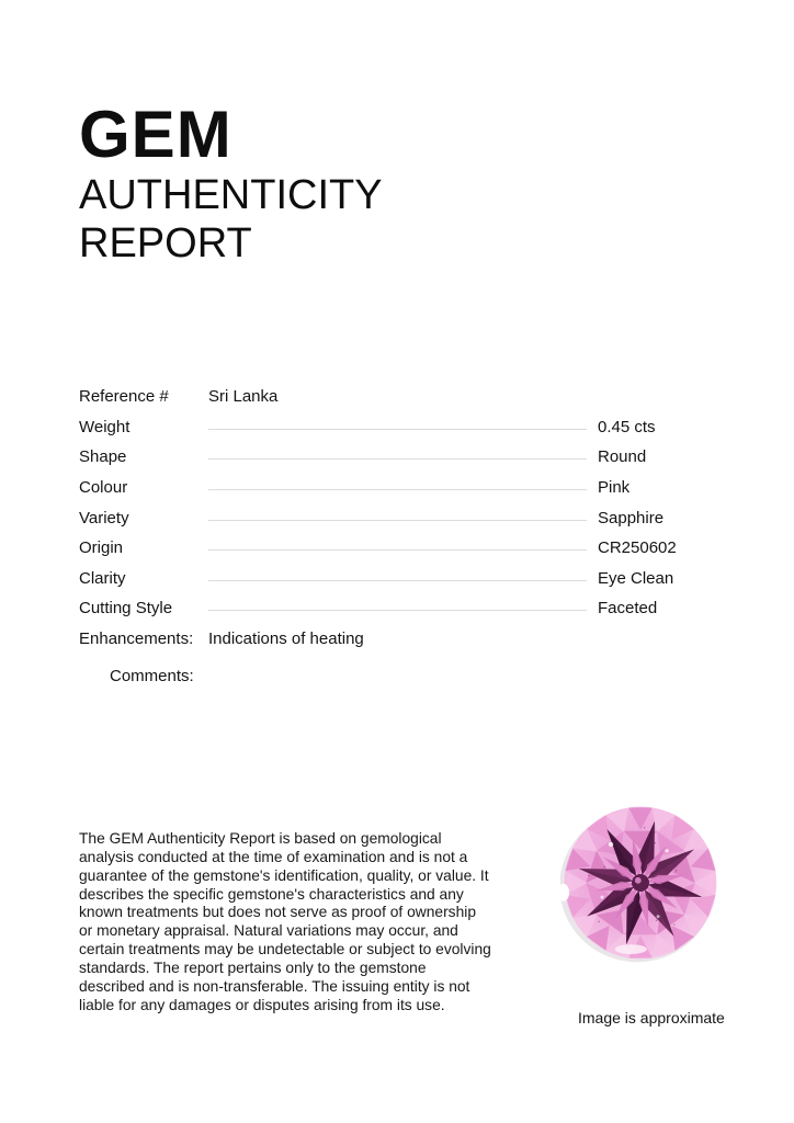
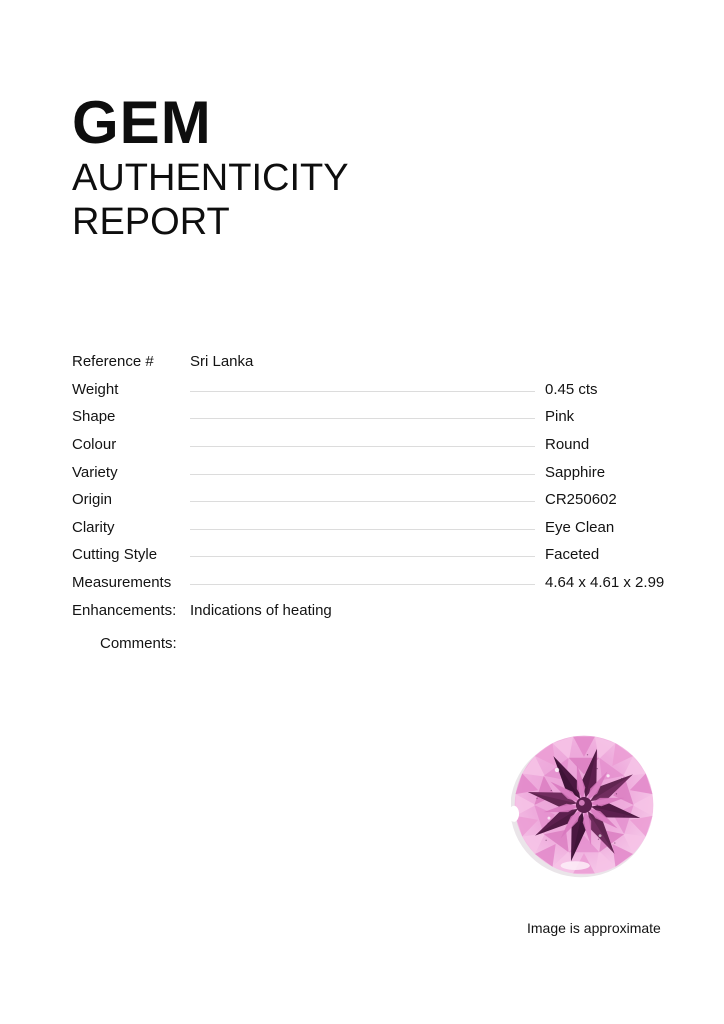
  GEM
  AUTHENTICITY
  REPORT
  Reference #
  Sri Lanka
  Weight
  0.45 cts
  Shape
- Round
+ Pink
  Colour
- Pink
+ Round
  Variety
  Sapphire
  Origin
  CR250602
  Clarity
  Eye Clean
  Cutting Style
  Faceted
+ Measurements
+ 4.64 x 4.61 x 2.99
  Enhancements:
  Indications of heating
  Comments:
- The GEM Authenticity Report is based on gemological analysis conducted at the time of examination and is not a guarantee of the gemstone's identification, quality, or value. It describes the specific gemstone's characteristics and any known treatments but does not serve as proof of ownership or monetary appraisal. Natural variations may occur, and certain treatments may be undetectable or subject to evolving standards. The report pertains only to the gemstone described and is non-transferable. The issuing entity is not liable for any damages or disputes arising from its use.
  Image is approximate
